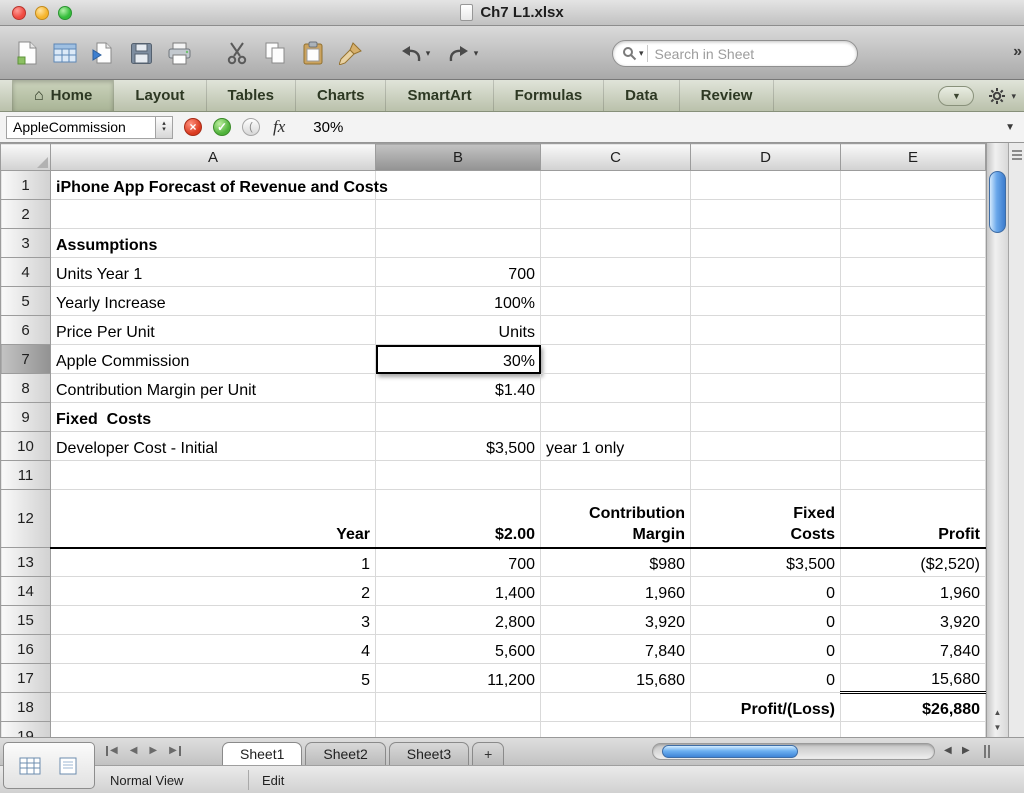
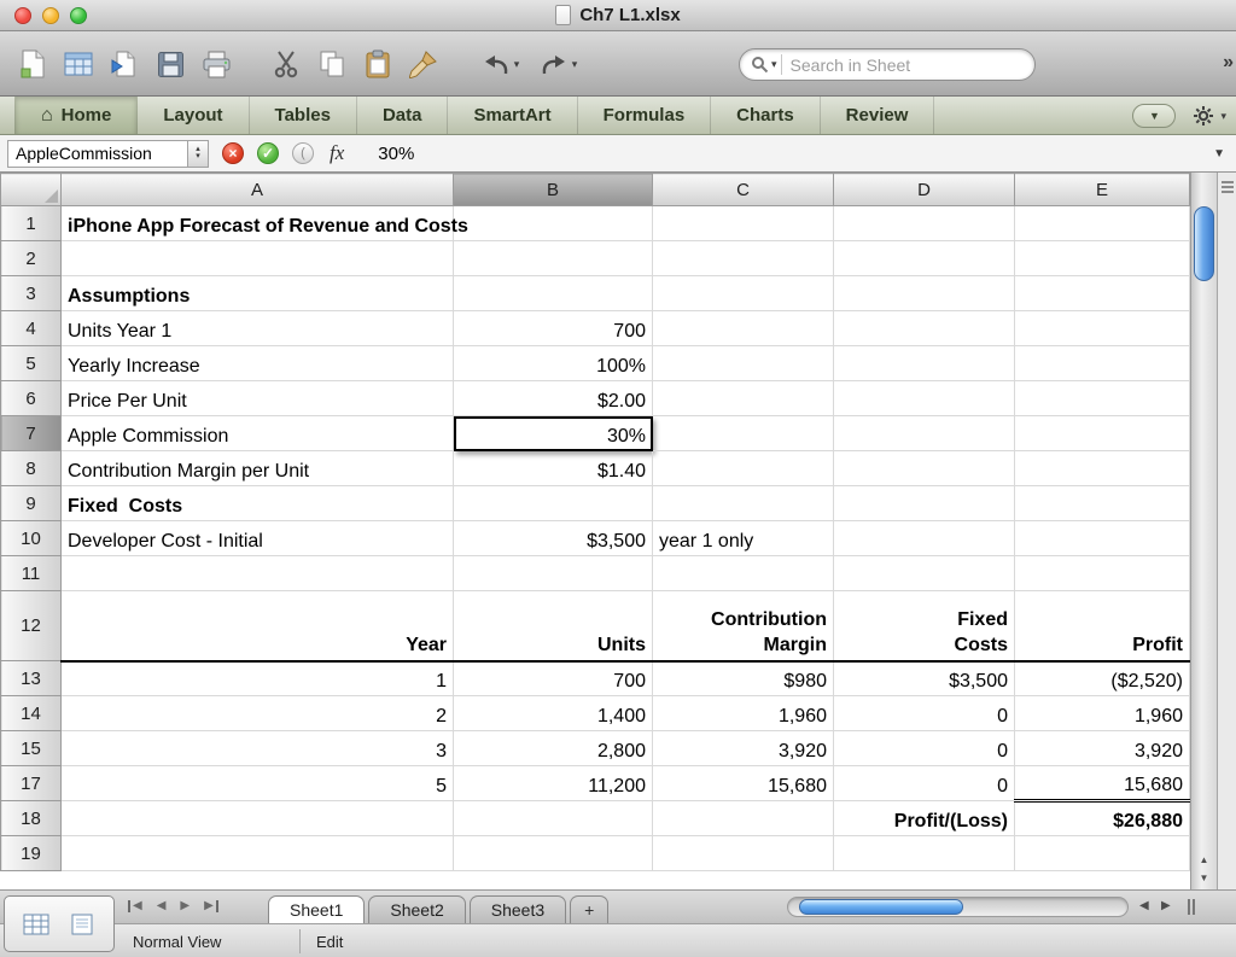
  Ch7 L1.xlsx
  ▾
  ▾
  ▾
  Search in Sheet
  »
  ⌂
  Home
  Layout
  Tables
- Charts
+ Data
  SmartArt
  Formulas
- Data
+ Charts
  Review
  ▼
  ▾
  AppleCommission
  ×
  ✓
  (
  fx
  30%
  ▼
  	A	B	C	D	E
  1	iPhone App Forecast of Revenue and Costs
  2
  3	Assumptions
  4	Units Year 1	700
  5	Yearly Increase	100%
- 6	Price Per Unit	Units
+ 6	Price Per Unit	$2.00
  7	Apple Commission	30%
  8	Contribution Margin per Unit	$1.40
  9	Fixed Costs
  10	Developer Cost - Initial	$3,500	year 1 only
  11
- 12	Year	$2.00	Contribution Margin	Fixed Costs	Profit
+ 12	Year	Units	Contribution Margin	Fixed Costs	Profit
  13	1	700	$980	$3,500	($2,520)
  14	2	1,400	1,960	0	1,960
  15	3	2,800	3,920	0	3,920
- 16	4	5,600	7,840	0	7,840
  17	5	11,200	15,680	0	15,680
  18				Profit/(Loss)	$26,880
  19
  ▲
  ▼
  ◀
  ◀
  ▶
  ▶
  Sheet1
  Sheet2
  Sheet3
  +
  ◀
  ▶
  Normal View
  Edit
